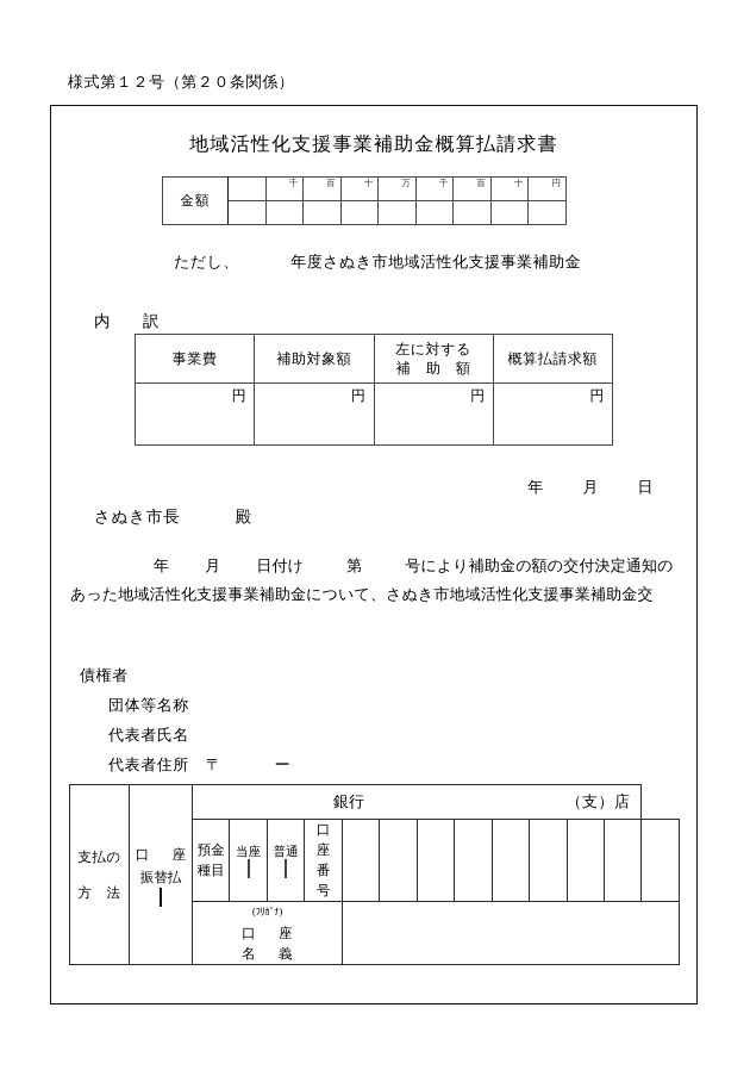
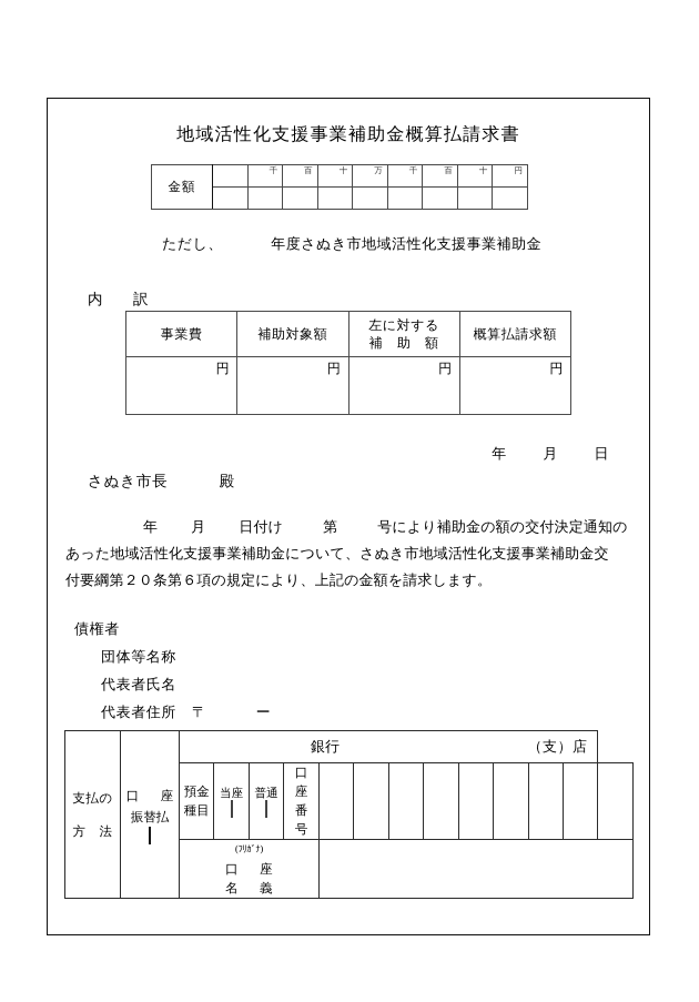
- 様式第１２号（第２０条関係）
  地域活性化支援事業補助金概算払請求書
  金額		千	百	十	万	千	百	十	円
  ただし、 年度さぬき市地域活性化支援事業補助金
  内 訳
  事業費	補助対象額	左に対する 補 助 額	概算払請求額
  円	円	円	円
  年 月 日
  さぬき市長 殿
  年 月 日付け 第 号により補助金の額の交付決定通知の
  あった地域活性化支援事業補助金について、さぬき市地域活性化支援事業補助金交
+ 付要綱第２０条第６項の規定により、上記の金額を請求します。
  債権者
  団体等名称
  代表者氏名
  代表者住所 〒 ー
  支払の 方 法	口 座 振替払	銀行 （支）店
  預金 種目	当座	普通	口 座 番 号
  (ﾌﾘｶﾞﾅ) 口 座 名 義
